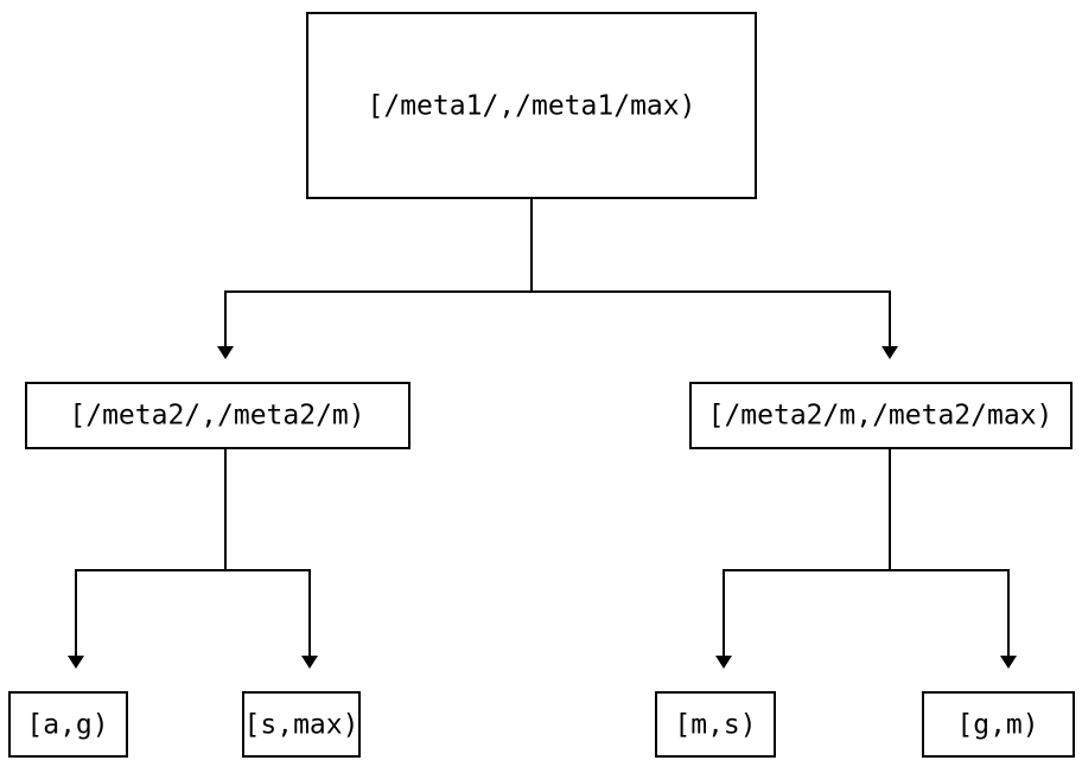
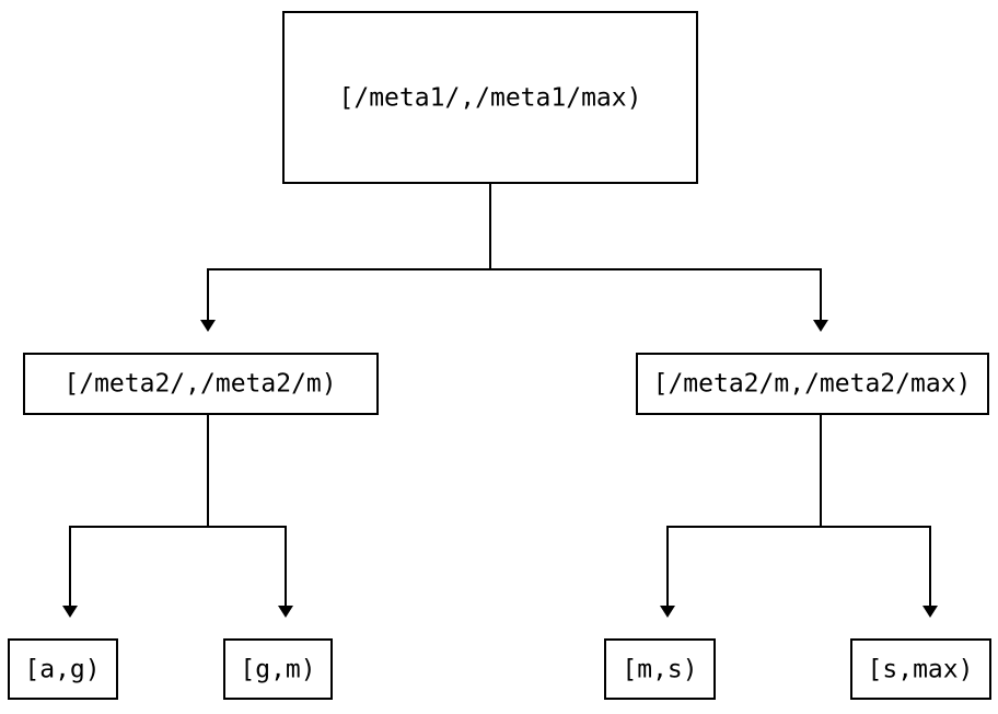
  [/meta1/,/meta1/max)
  [/meta2/,/meta2/m)
  [/meta2/m,/meta2/max)
  [a,g)
- [s,max)
+ [g,m)
  [m,s)
- [g,m)
+ [s,max)
